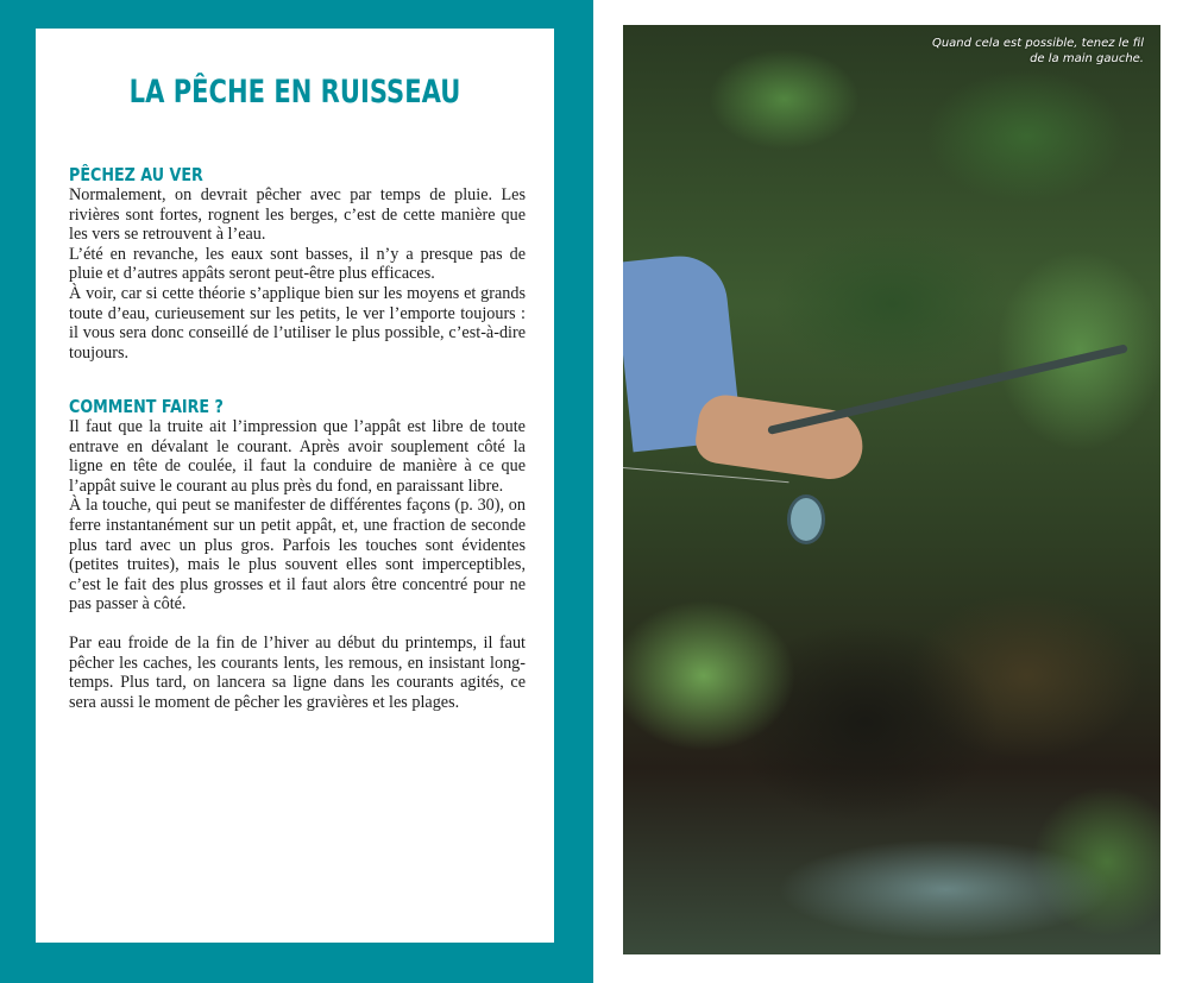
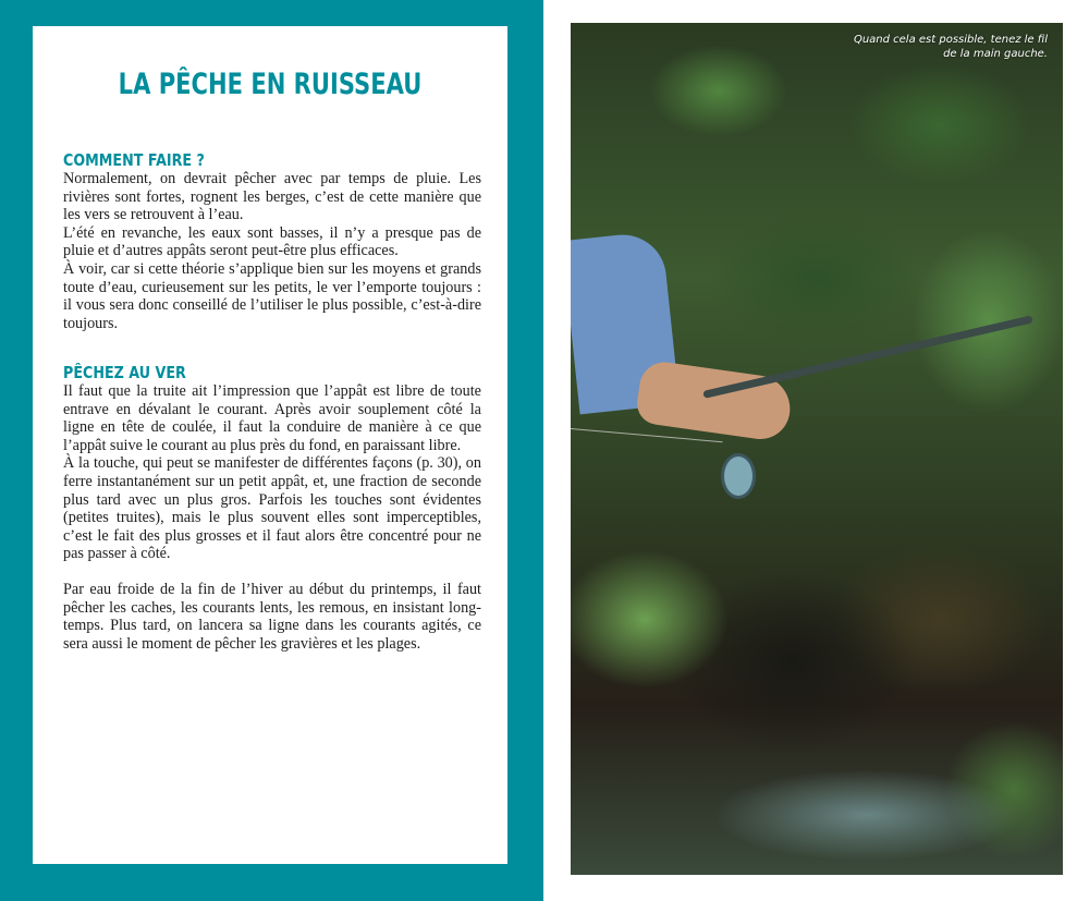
  LA PÊCHE EN RUISSEAU
- PÊCHEZ AU VER
+ COMMENT FAIRE ?
  Normalement, on devrait pêcher avec par temps de pluie. Les rivières sont fortes, rognent les berges, c’est de cette manière que les vers se retrouvent à l’eau.
  L’été en revanche, les eaux sont basses, il n’y a presque pas de pluie et d’autres appâts seront peut-être plus efficaces.
  À voir, car si cette théorie s’applique bien sur les moyens et grands toute d’eau, curieusement sur les petits, le ver l’emporte toujours : il vous sera donc conseillé de l’utiliser le plus possible, c’est-à-dire toujours.
- COMMENT FAIRE ?
+ PÊCHEZ AU VER
  Il faut que la truite ait l’impression que l’appât est libre de toute entrave en dévalant le courant. Après avoir souplement côté la ligne en tête de coulée, il faut la conduire de manière à ce que l’appât suive le courant au plus près du fond, en paraissant libre.
  À la touche, qui peut se manifester de différentes façons (p. 30), on ferre instantanément sur un petit appât, et, une fraction de seconde plus tard avec un plus gros. Parfois les touches sont évidentes (petites truites), mais le plus souvent elles sont imperceptibles, c’est le fait des plus grosses et il faut alors être concentré pour ne pas passer à côté.
  Par eau froide de la fin de l’hiver au début du printemps, il faut pêcher les caches, les courants lents, les remous, en insistant long-temps. Plus tard, on lancera sa ligne dans les courants agités, ce sera aussi le moment de pêcher les gravières et les plages.
  Quand cela est possible, tenez le fil
  de la main gauche.
